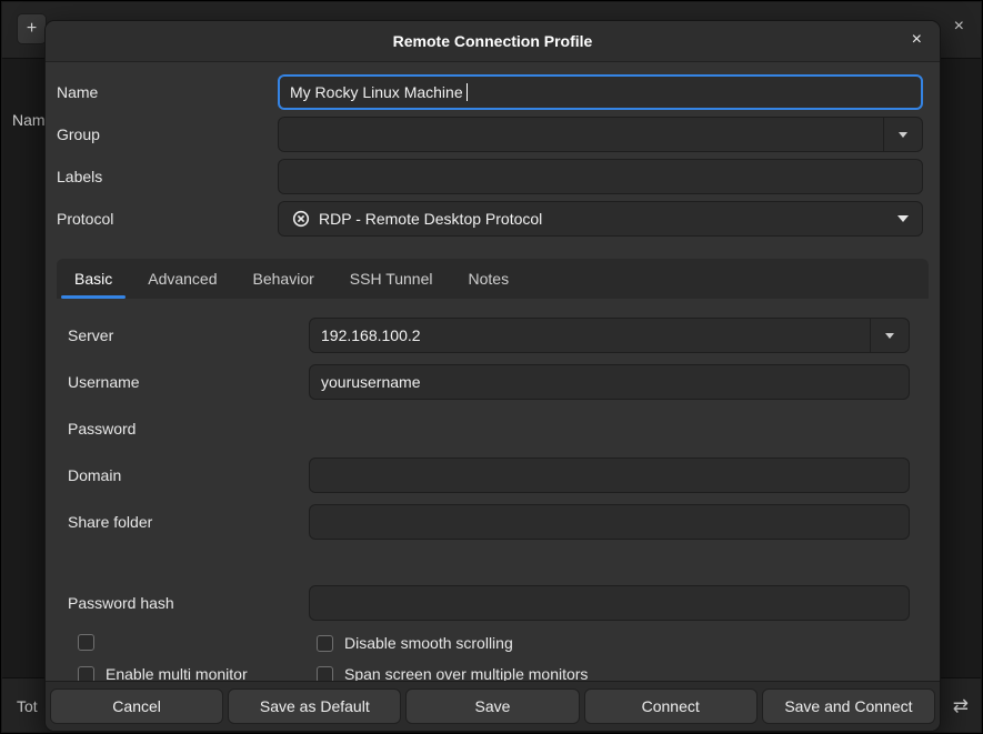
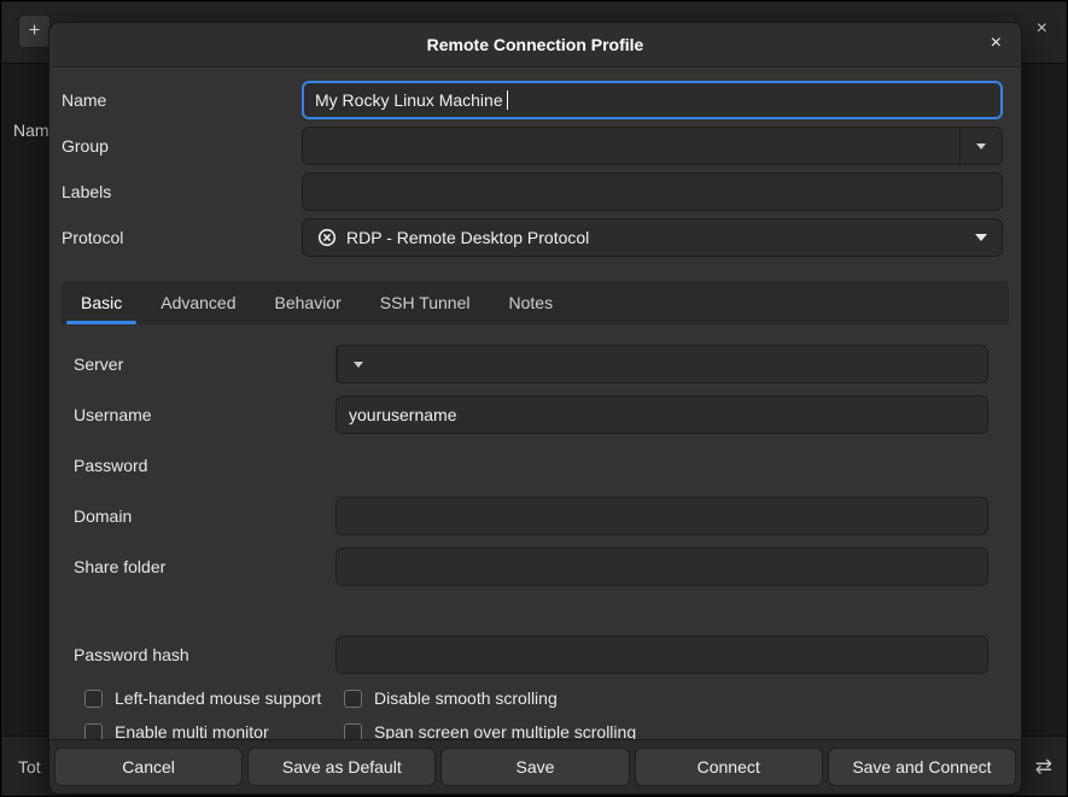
  +
  ×
  Nam
  Tot
  ⇄
  Remote Connection Profile
  ×
  Name
  My Rocky Linux Machine
  Group
  Labels
  Protocol
  RDP - Remote Desktop Protocol
  Basic
  Advanced
  Behavior
  SSH Tunnel
  Notes
  Server
- 192.168.100.2
  Username
  yourusername
  Password
  Domain
  Share folder
  Password hash
+ Left-handed mouse support
  Disable smooth scrolling
  Enable multi monitor
- Span screen over multiple monitors
+ Span screen over multiple scrolling
  Cancel
  Save as Default
  Save
  Connect
  Save and Connect
